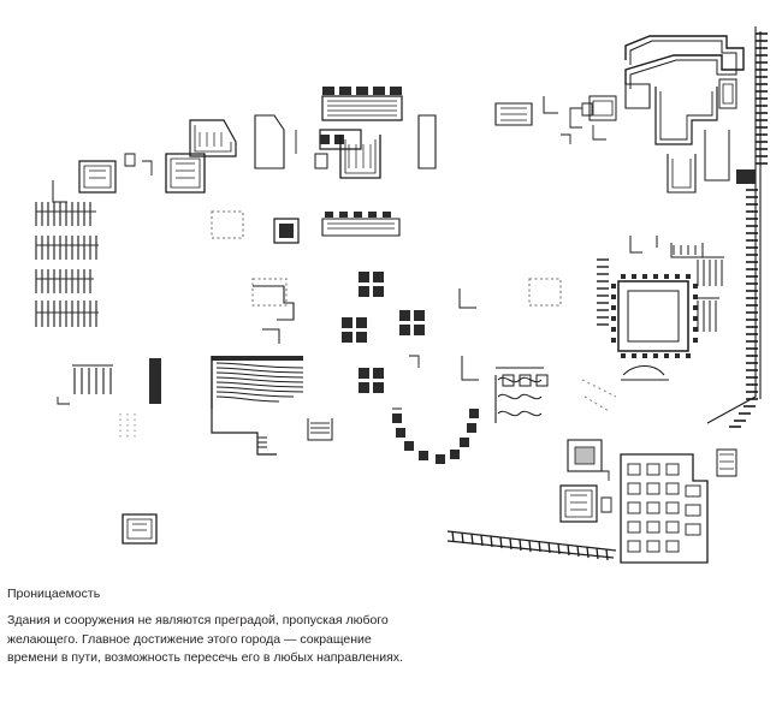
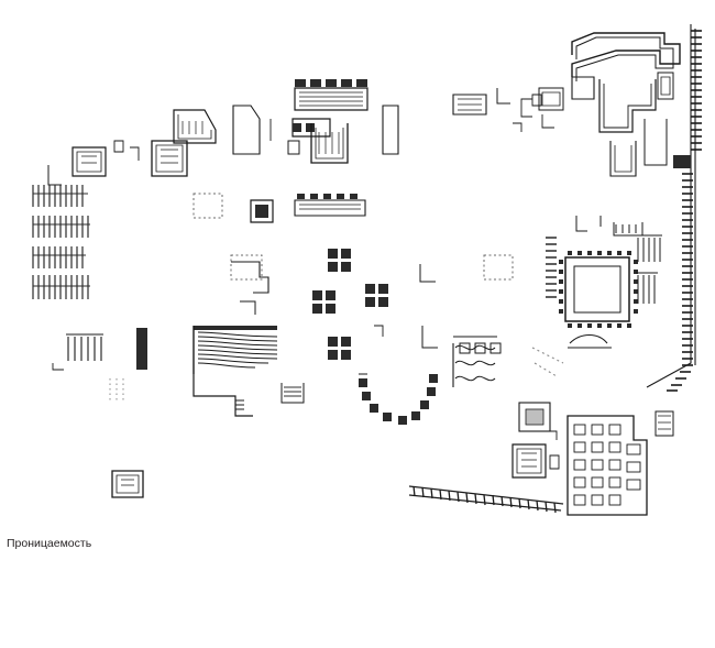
  Проницаемость
- Здания и сооружения не являются преградой, пропуская любого желающего. Главное достижение этого города — сокращение времени в пути, возможность пересечь его в любых направлениях.
